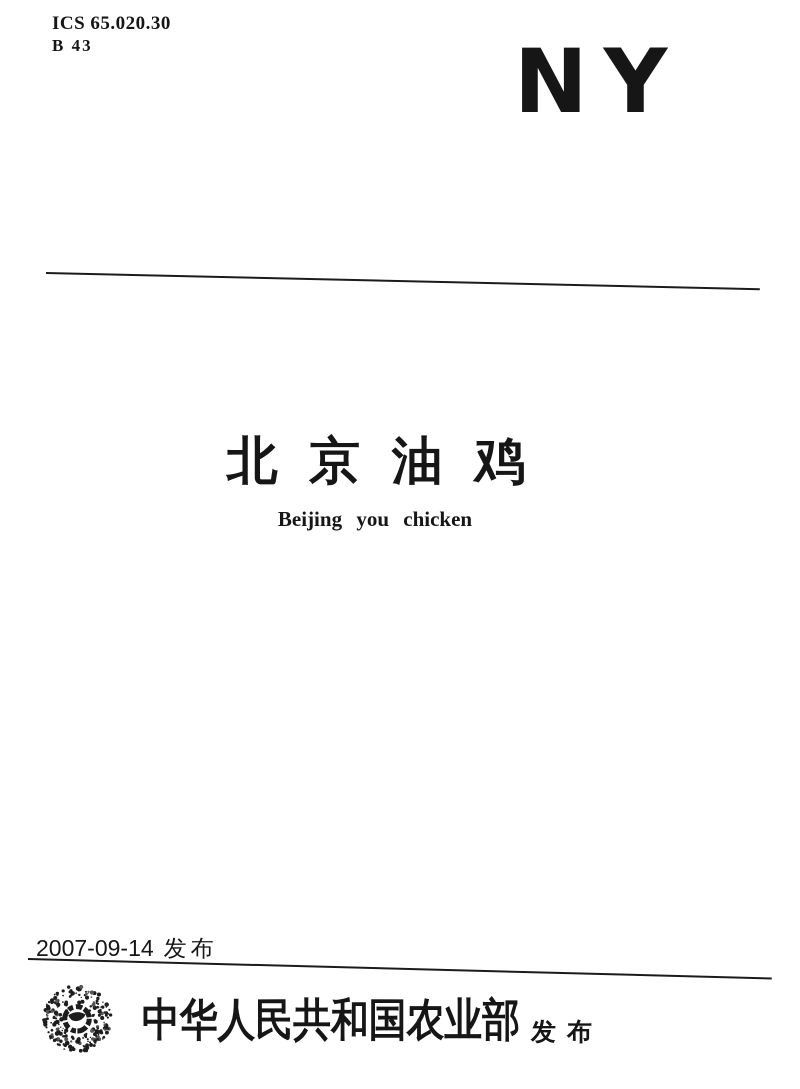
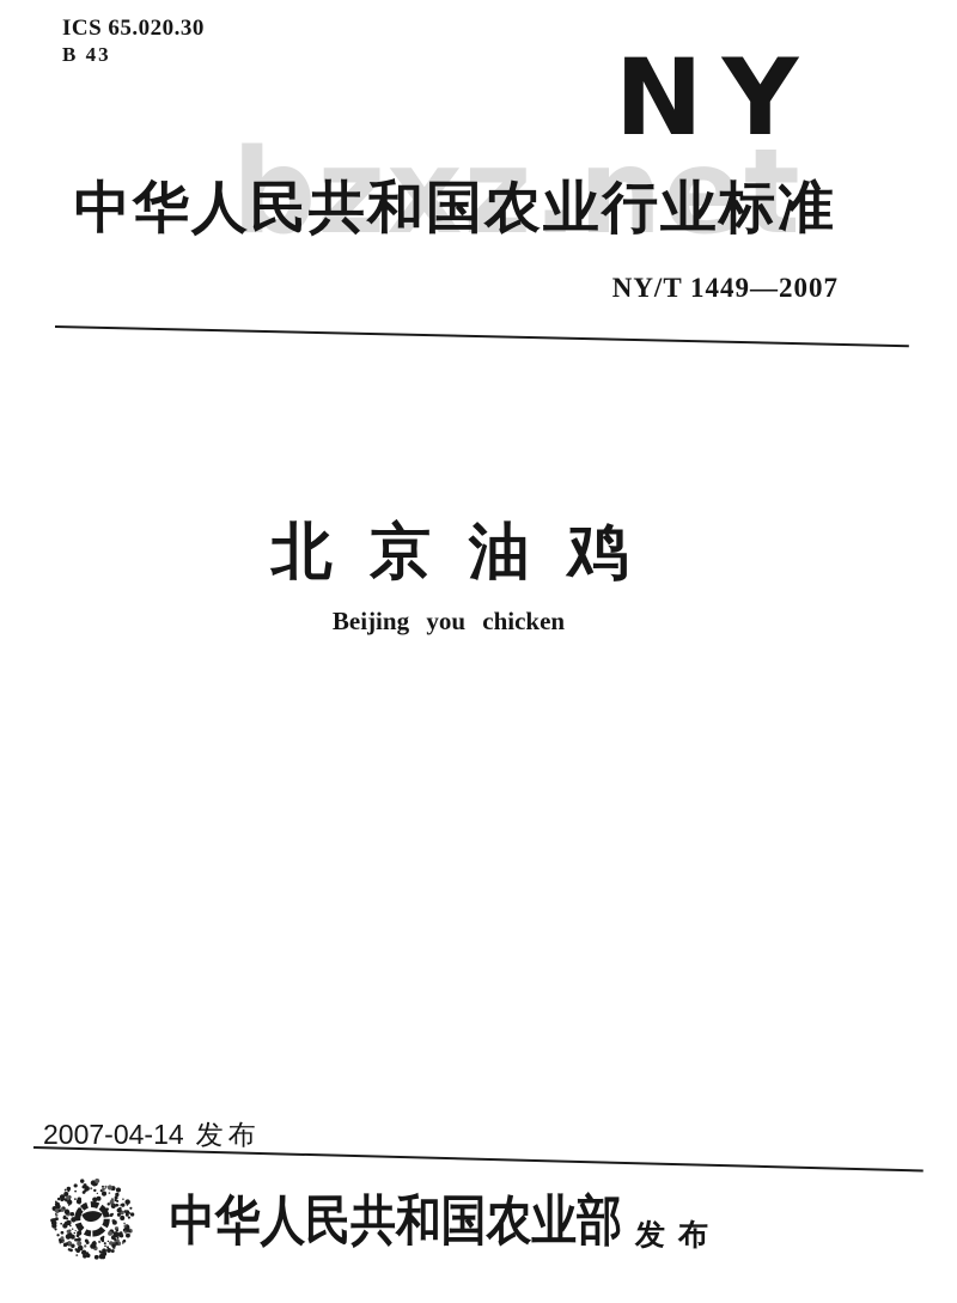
  ICS 65.020.30
  B 43
  NY
+ bzxz.net
+ 中华人民共和国农业行业标准
+ NY/T 1449—2007
  北京油鸡
  Beijing you chicken
- 2007-09-14 发布
+ 2007-04-14 发布
  中华人民共和国农业部
  发布
